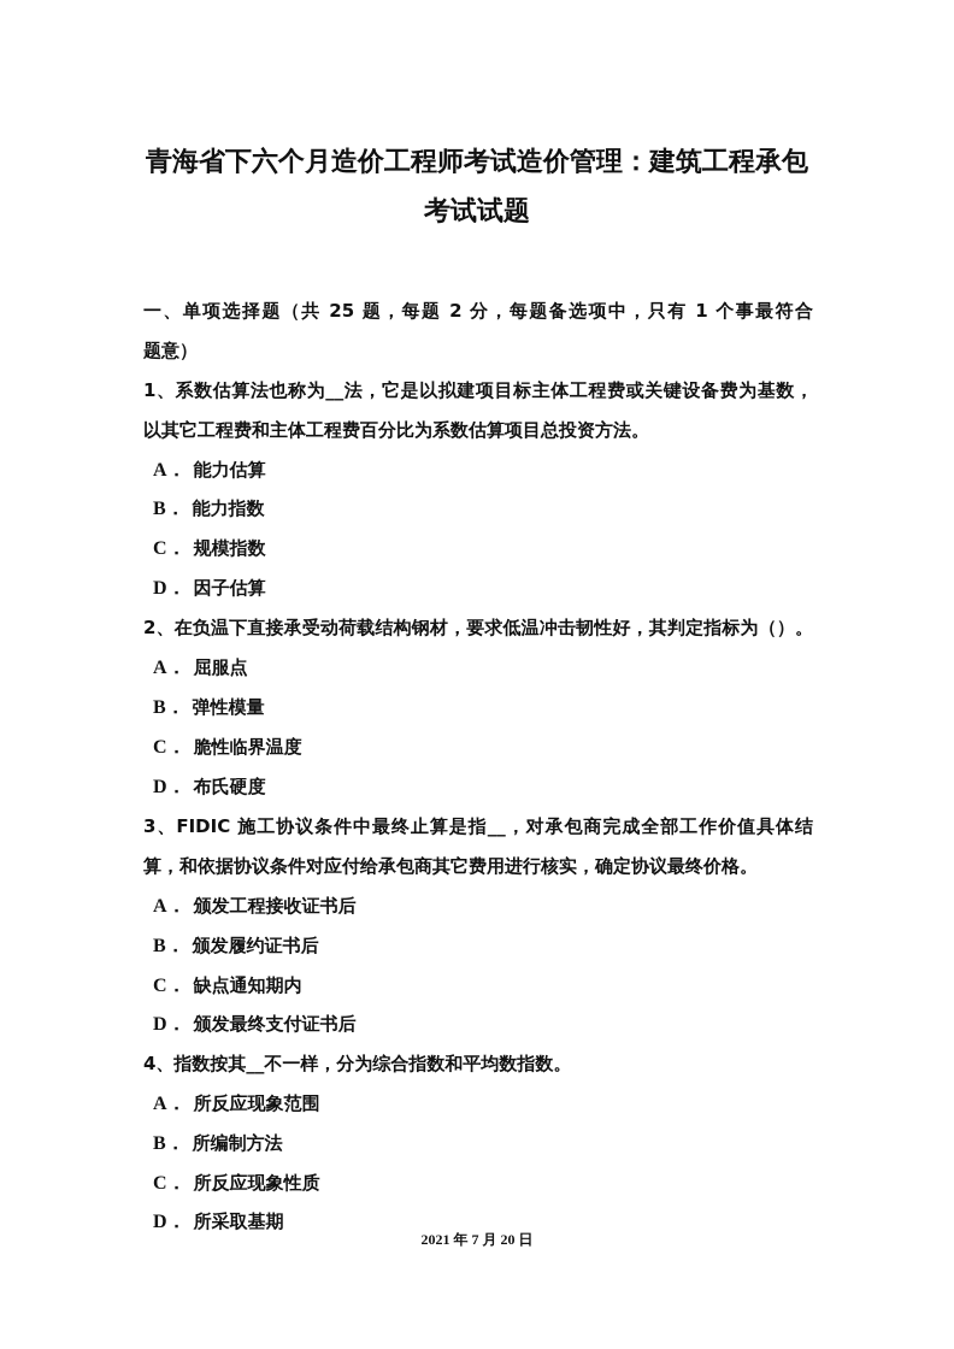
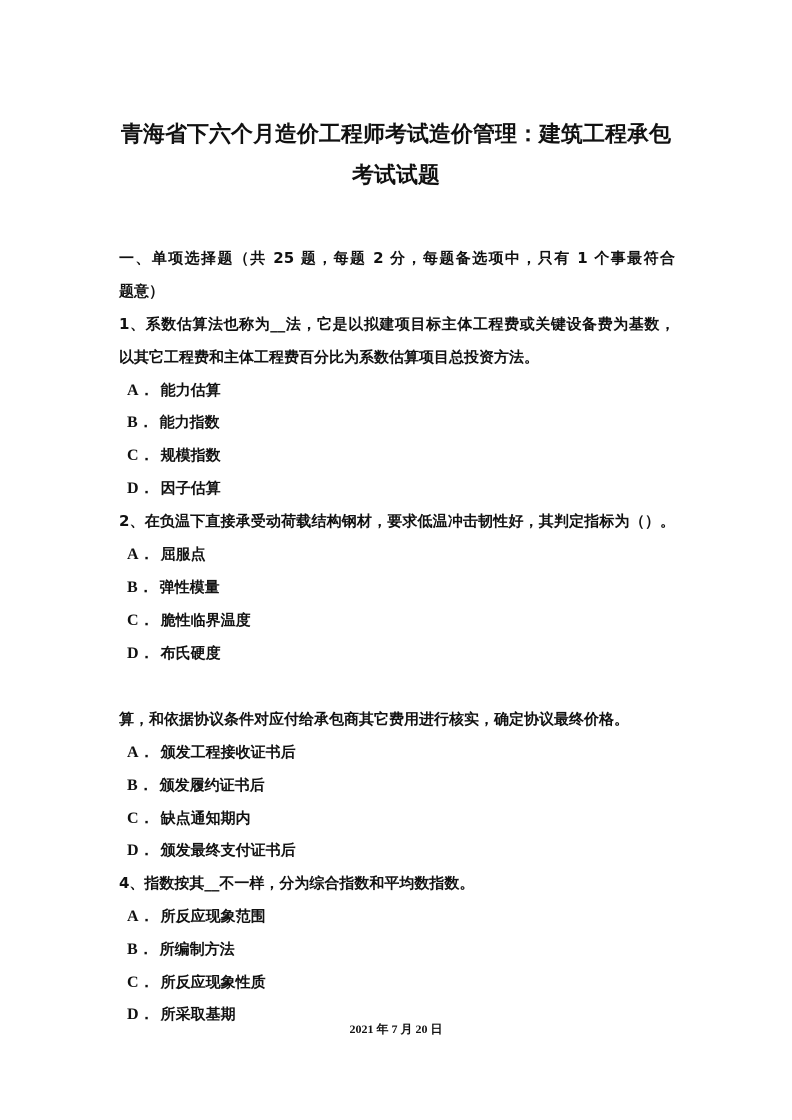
  青海省下六个月造价工程师考试造价管理：建筑工程承包
  考试试题
  一、单项选择题（共 25 题，每题 2 分，每题备选项中，只有 1 个事最符合
  题意）
  1、系数估算法也称为__法，它是以拟建项目标主体工程费或关键设备费为基数，
  以其它工程费和主体工程费百分比为系数估算项目总投资方法。
  A． 能力估算
  B． 能力指数
  C． 规模指数
  D． 因子估算
  2、在负温下直接承受动荷载结构钢材，要求低温冲击韧性好，其判定指标为（）。
  A． 屈服点
  B． 弹性模量
  C． 脆性临界温度
  D． 布氏硬度
- 3、FIDIC 施工协议条件中最终止算是指__，对承包商完成全部工作价值具体结
  算，和依据协议条件对应付给承包商其它费用进行核实，确定协议最终价格。
  A． 颁发工程接收证书后
  B． 颁发履约证书后
  C． 缺点通知期内
  D． 颁发最终支付证书后
  4、指数按其__不一样，分为综合指数和平均数指数。
  A． 所反应现象范围
  B． 所编制方法
  C． 所反应现象性质
  D． 所采取基期
  2021 年 7 月 20 日
